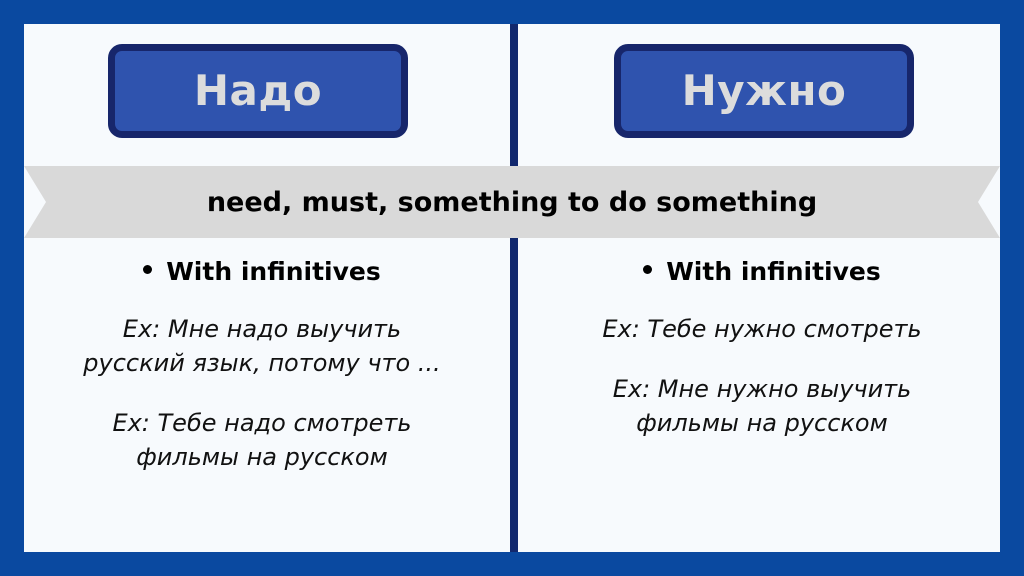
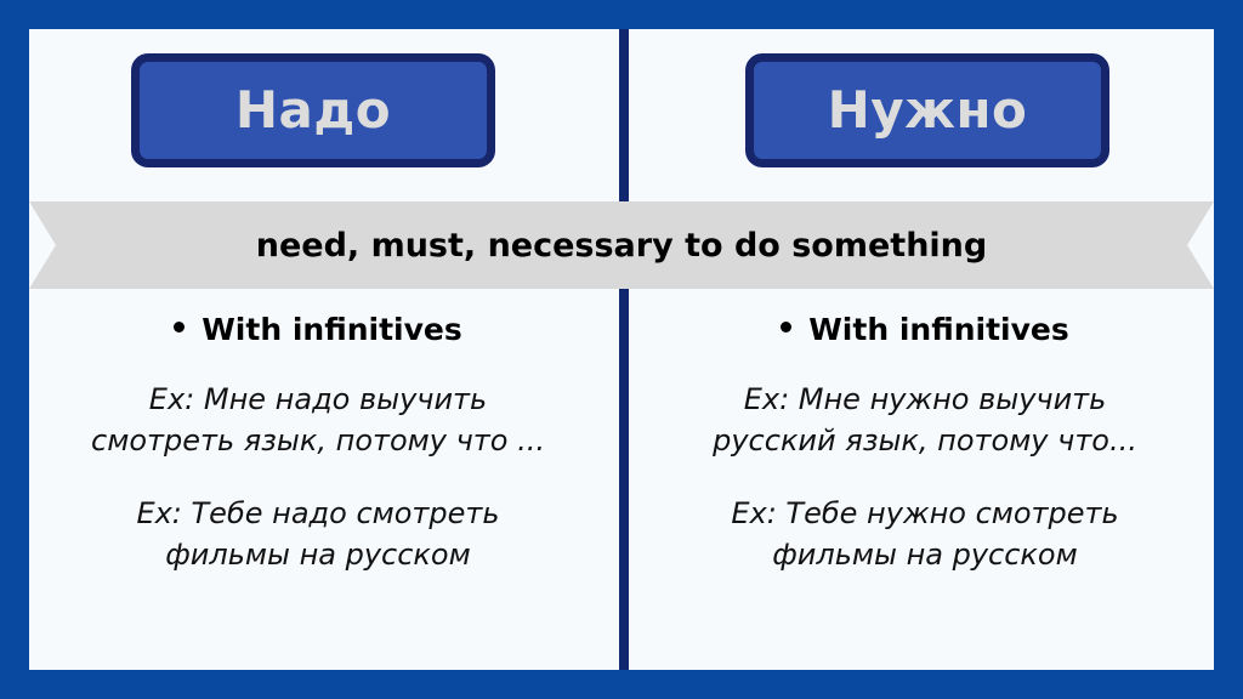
  Надо
  Нужно
- need, must, something to do something
+ need, must, necessary to do something
  With infinitives
  Ex: Мне надо выучить
- русский язык, потому что ...
+ смотреть язык, потому что ...
  Ex: Тебе надо смотреть
  фильмы на русском
  With infinitives
- Ex: Тебе нужно смотреть
+ Ex: Мне нужно выучить
+ русский язык, потому что...
- Ex: Мне нужно выучить
+ Ex: Тебе нужно смотреть
  фильмы на русском
